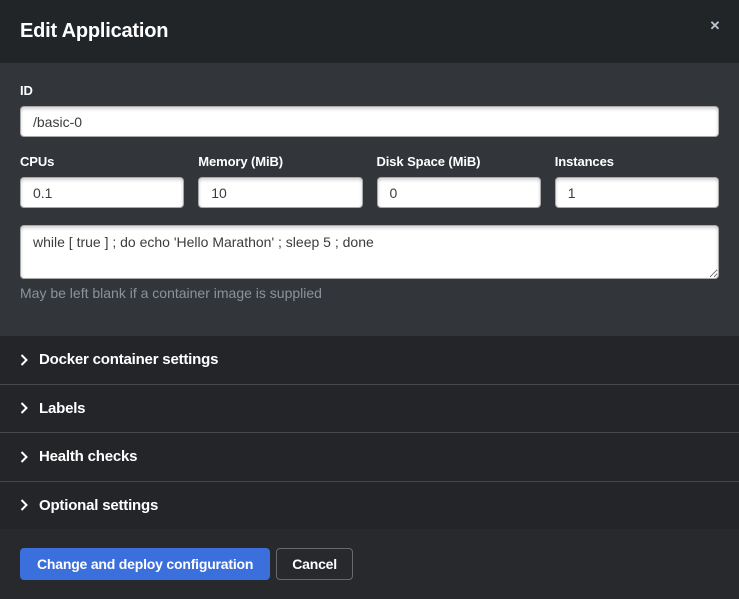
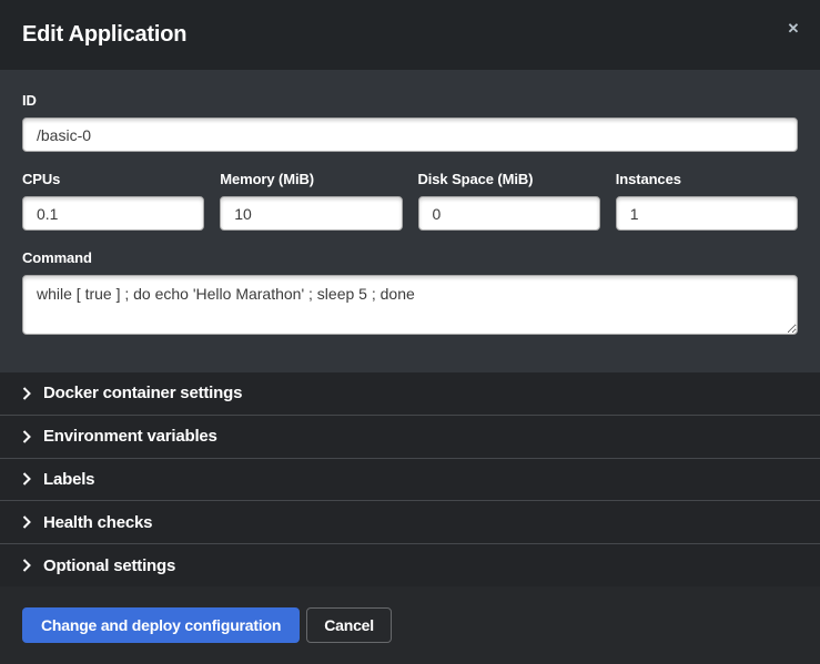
  Edit Application
  ✕
  ID
  /basic-0
  CPUs
  0.1
  Memory (MiB)
  10
  Disk Space (MiB)
  0
  Instances
  1
+ Command
  while [ true ] ; do echo 'Hello Marathon' ; sleep 5 ; done
- May be left blank if a container image is supplied
  Docker container settings
+ Environment variables
  Labels
  Health checks
  Optional settings
  Change and deploy configuration
  Cancel
